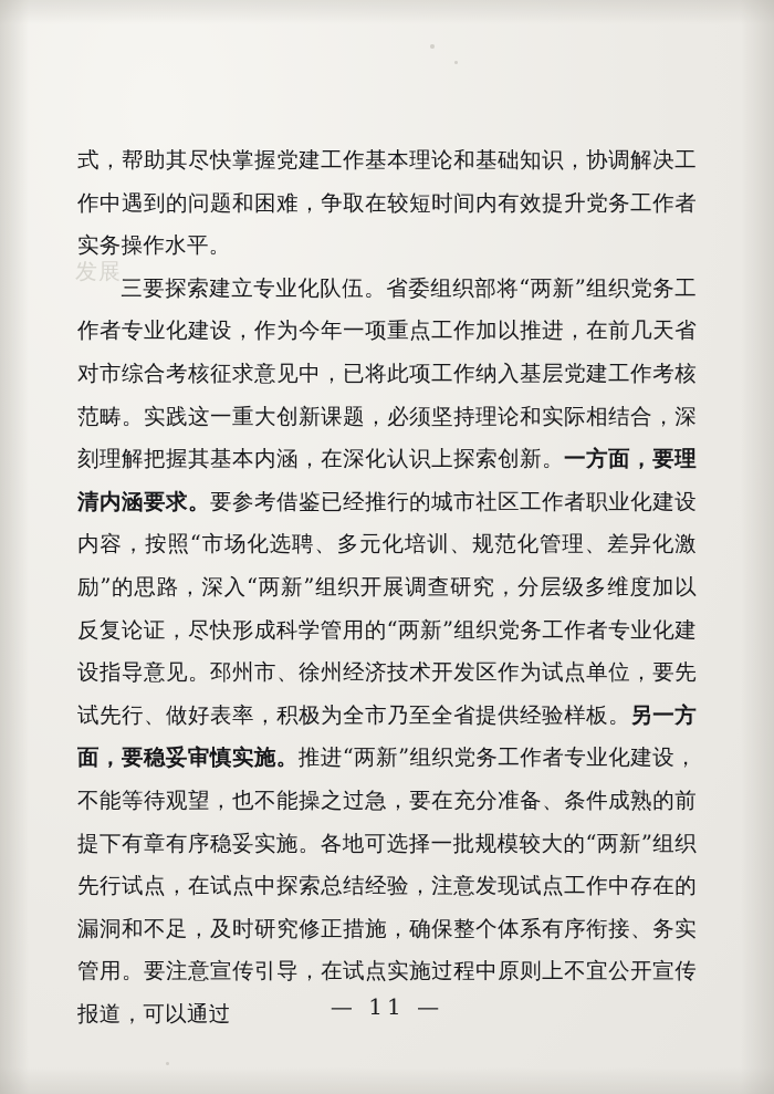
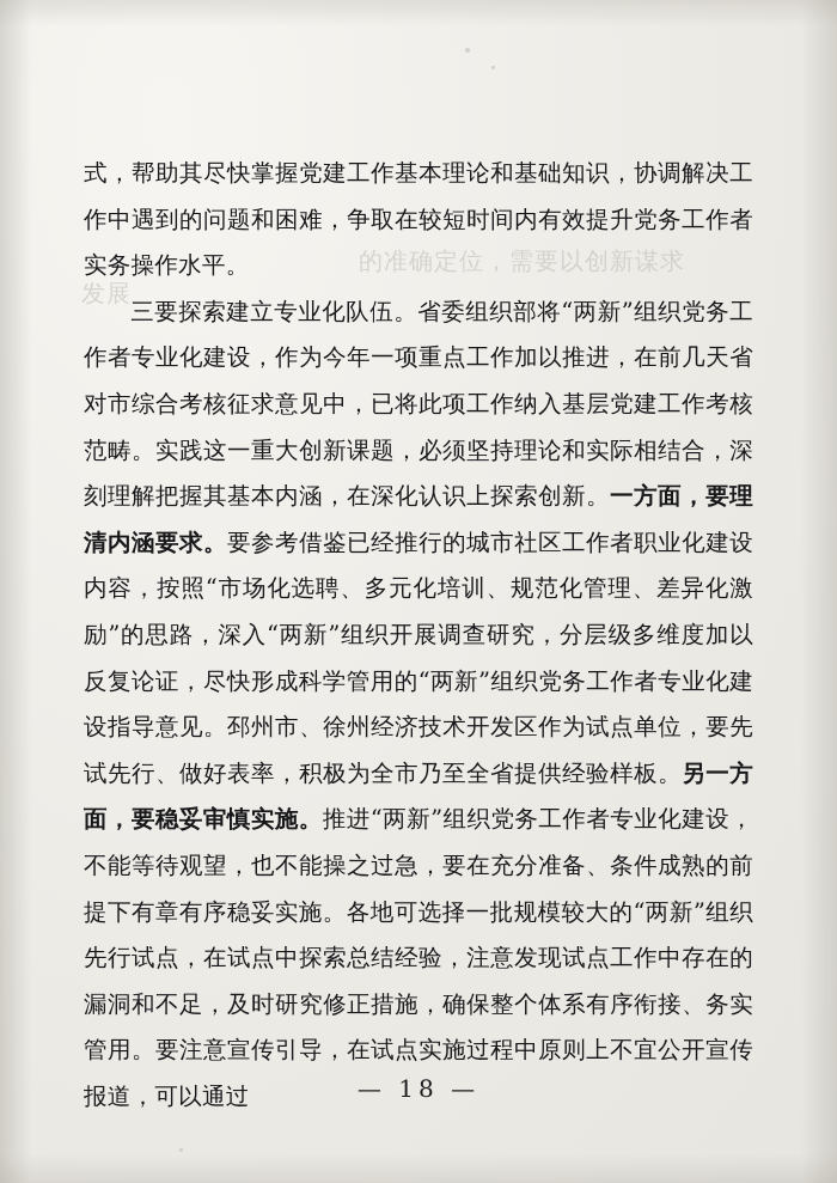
+ 的准确定位，需要以创新谋求
  发展
  式，帮助其尽快掌握党建工作基本理论和基础知识，协调解决工作中遇到的问题和困难，争取在较短时间内有效提升党务工作者实务操作水平。
  三要探索建立专业化队伍。省委组织部将“两新”组织党务工作者专业化建设，作为今年一项重点工作加以推进，在前几天省对市综合考核征求意见中，已将此项工作纳入基层党建工作考核范畴。实践这一重大创新课题，必须坚持理论和实际相结合，深刻理解把握其基本内涵，在深化认识上探索创新。一方面，要理清内涵要求。要参考借鉴已经推行的城市社区工作者职业化建设内容，按照“市场化选聘、多元化培训、规范化管理、差异化激励”的思路，深入“两新”组织开展调查研究，分层级多维度加以反复论证，尽快形成科学管用的“两新”组织党务工作者专业化建设指导意见。邳州市、徐州经济技术开发区作为试点单位，要先试先行、做好表率，积极为全市乃至全省提供经验样板。另一方面，要稳妥审慎实施。推进“两新”组织党务工作者专业化建设，不能等待观望，也不能操之过急，要在充分准备、条件成熟的前提下有章有序稳妥实施。各地可选择一批规模较大的“两新”组织先行试点，在试点中探索总结经验，注意发现试点工作中存在的漏洞和不足，及时研究修正措施，确保整个体系有序衔接、务实管用。要注意宣传引导，在试点实施过程中原则上不宜公开宣传报道，可以通过
- — 11 —
+ — 18 —
